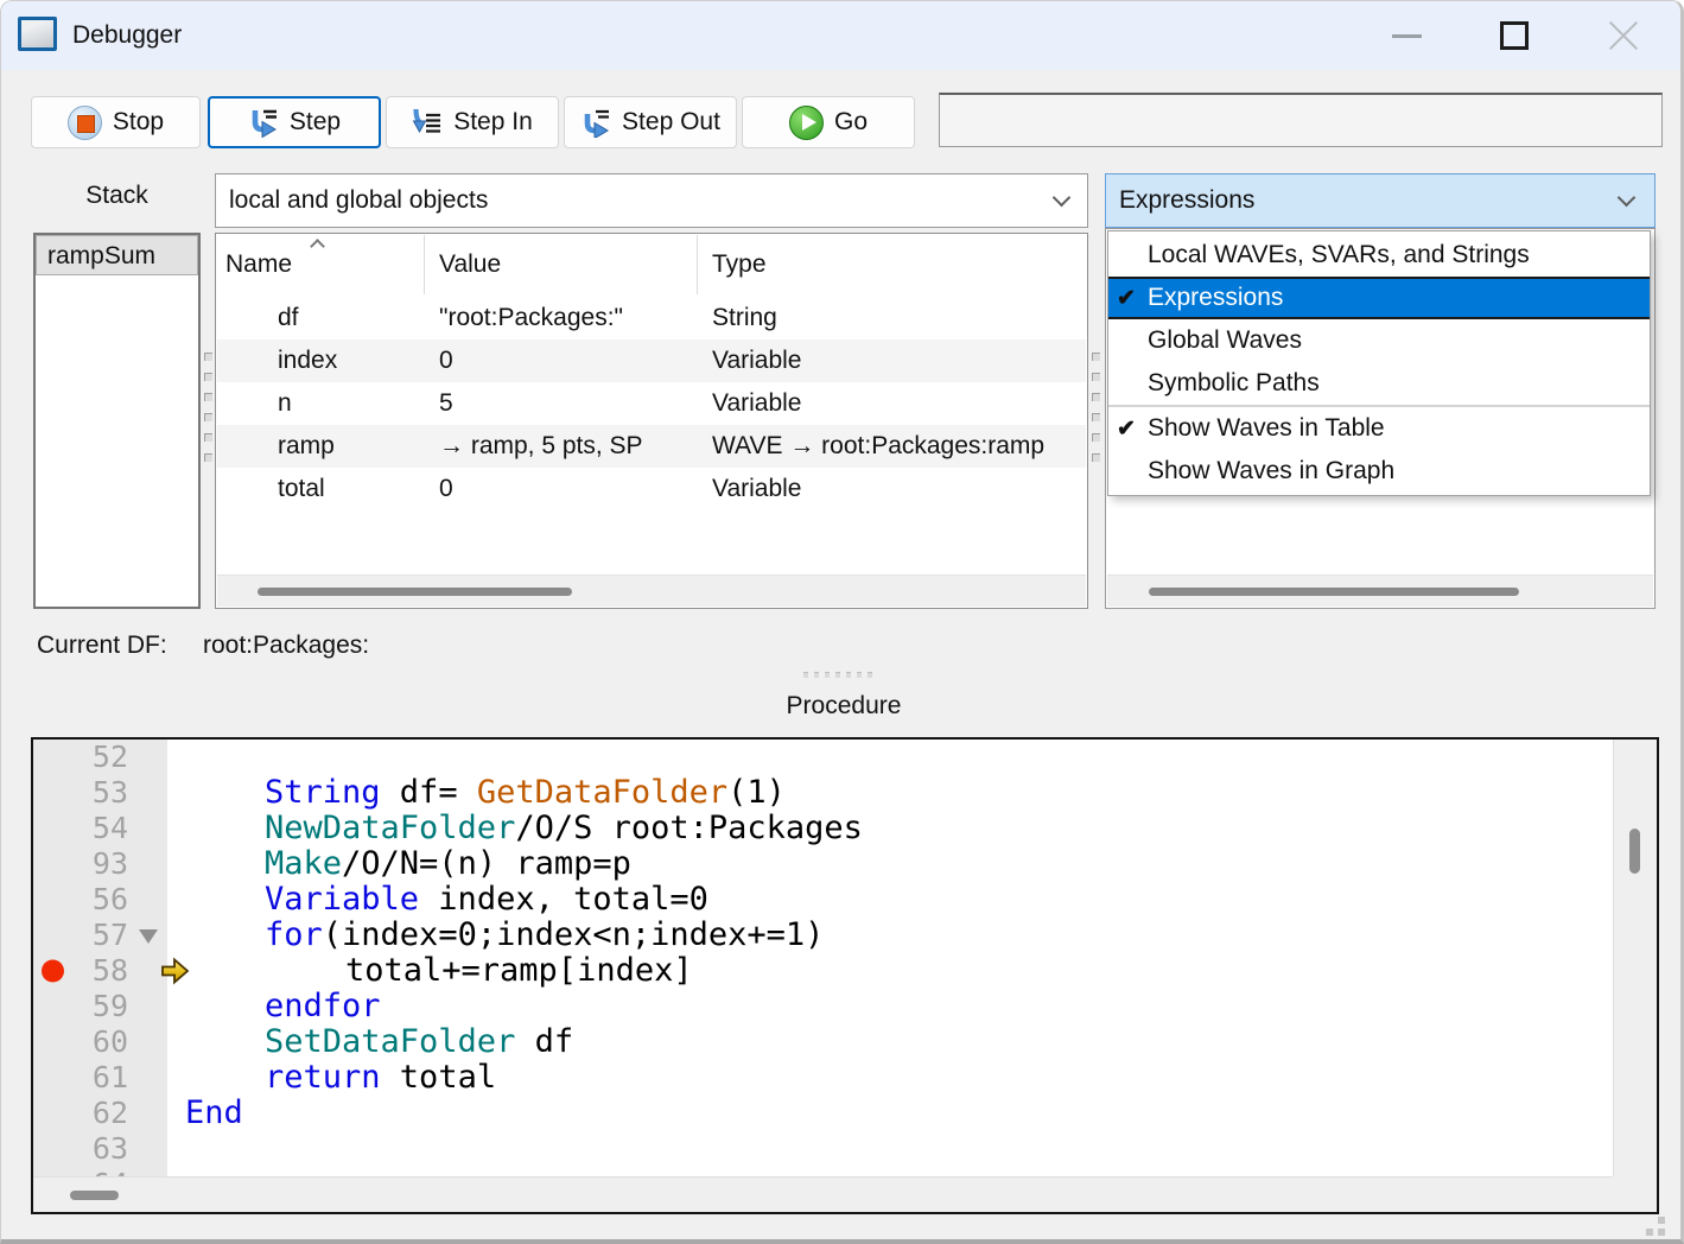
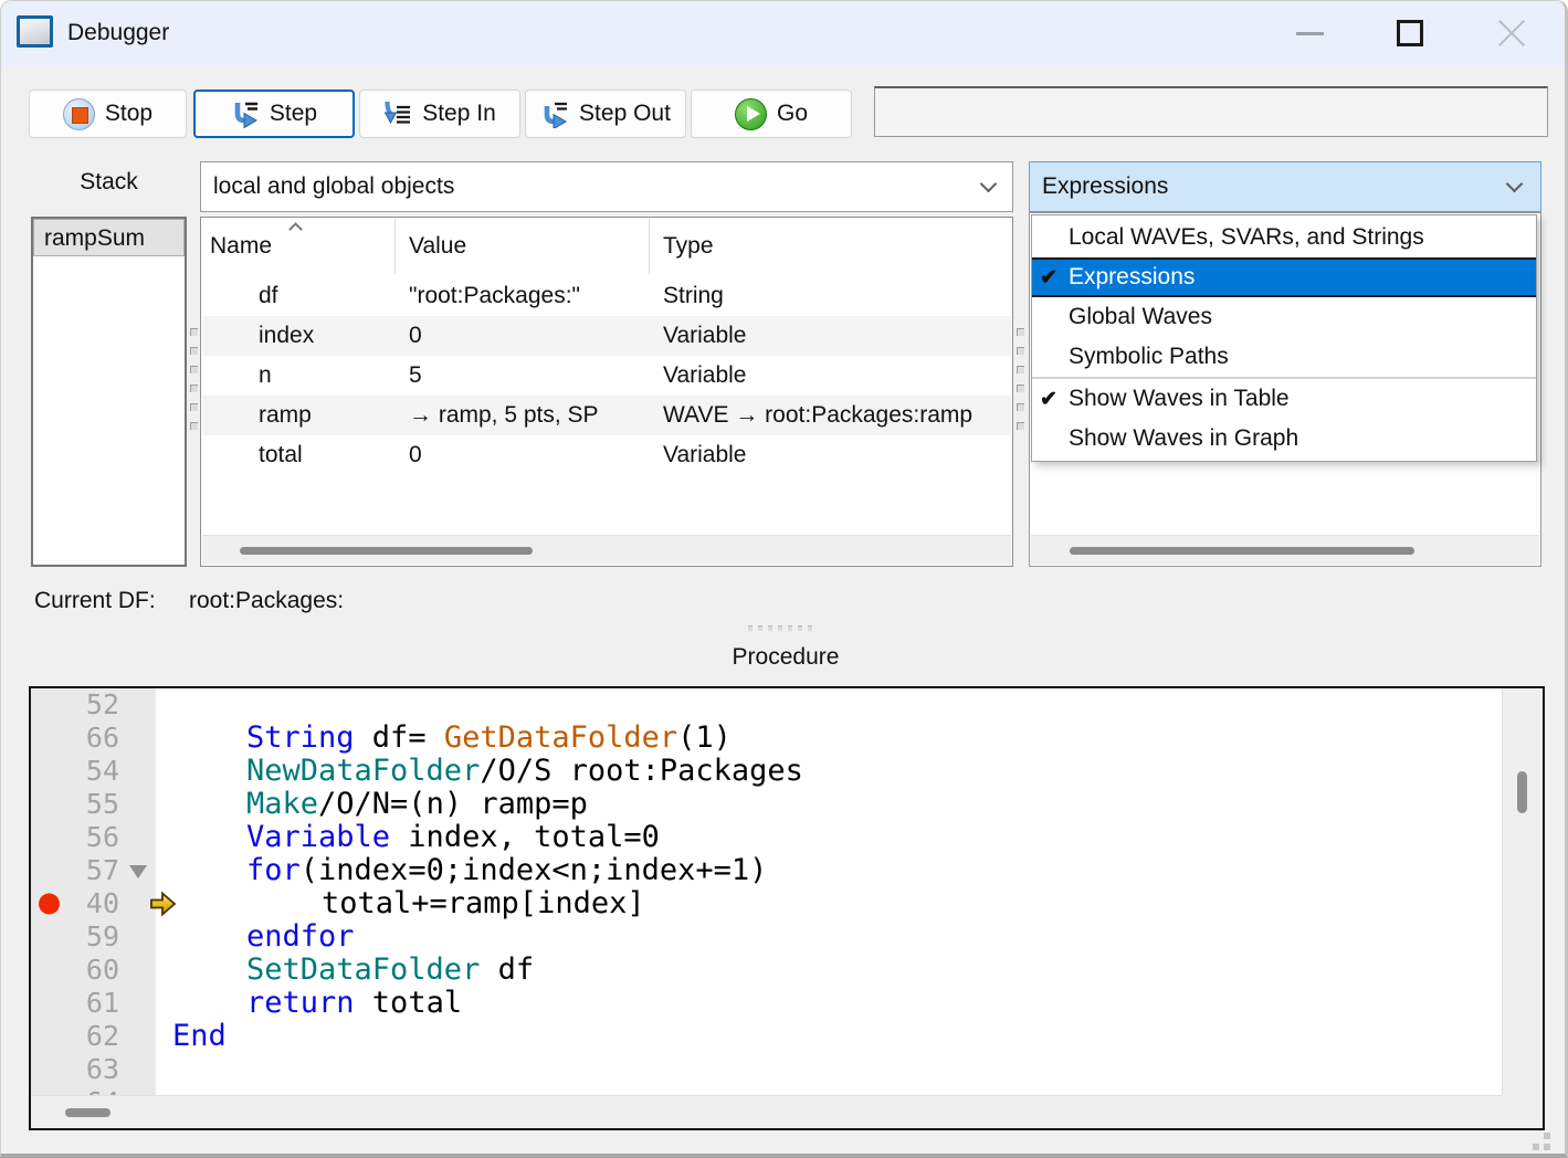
  Debugger
  Stop
  Step
  Step In
  Step Out
  Go
  Stack
  rampSum
  local and global objects
  Name
  Value
  Type
  df
  "root:Packages:"
  String
  index
  0
  Variable
  n
  5
  Variable
  ramp
  → ramp, 5 pts, SP
  WAVE → root:Packages:ramp
  total
  0
  Variable
  Expressions
  Local WAVEs, SVARs, and Strings
  ✔
  Expressions
  Global Waves
  Symbolic Paths
  ✔
  Show Waves in Table
  Show Waves in Graph
  Current DF:
  root:Packages:
  Procedure
  52
- 53
+ 66
  54
- 93
+ 55
  56
  57
- 58
+ 40
  59
  60
  61
  62
  63
  String df= GetDataFolder(1)
  NewDataFolder/O/S root:Packages
  Make/O/N=(n) ramp=p
  Variable index, total=0
  for(index=0;index<n;index+=1)
  total+=ramp[index]
  endfor
  SetDataFolder df
  return total
  End
